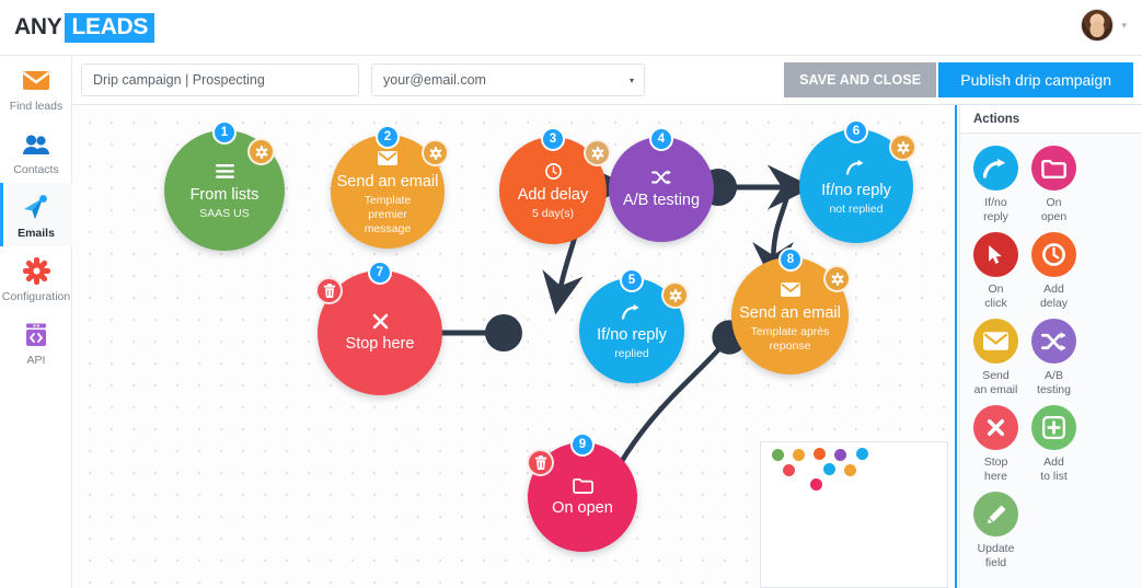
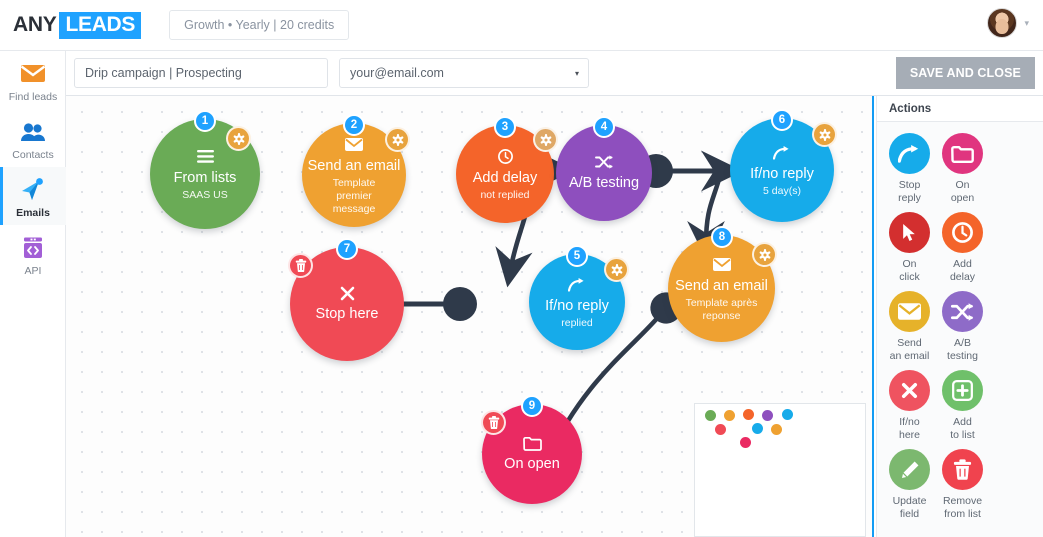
  ANY
  LEADS
+ Growth • Yearly | 20 credits
  ▾
  Find leads
  Contacts
  Emails
- Configuration
  API
  Drip campaign | Prospecting
  your@email.com
  ▾
  SAVE AND CLOSE
- Publish drip campaign
  From lists
  SAAS US
  1
  Send an email
  Template premier message
  2
  Add delay
- 5 day(s)
+ not replied
  3
  A/B testing
  4
  If/no reply
- not replied
+ 5 day(s)
  6
  Stop here
  7
  If/no reply
  replied
  5
  Send an email
  Template après reponse
  8
  On open
  9
  Actions
- If/no
+ Stop
  reply
  On
  open
  On
  click
  Add
  delay
  Send
  an email
  A/B
  testing
- Stop
+ If/no
  here
  Add
  to list
  Update
  field
+ Remove
+ from list
